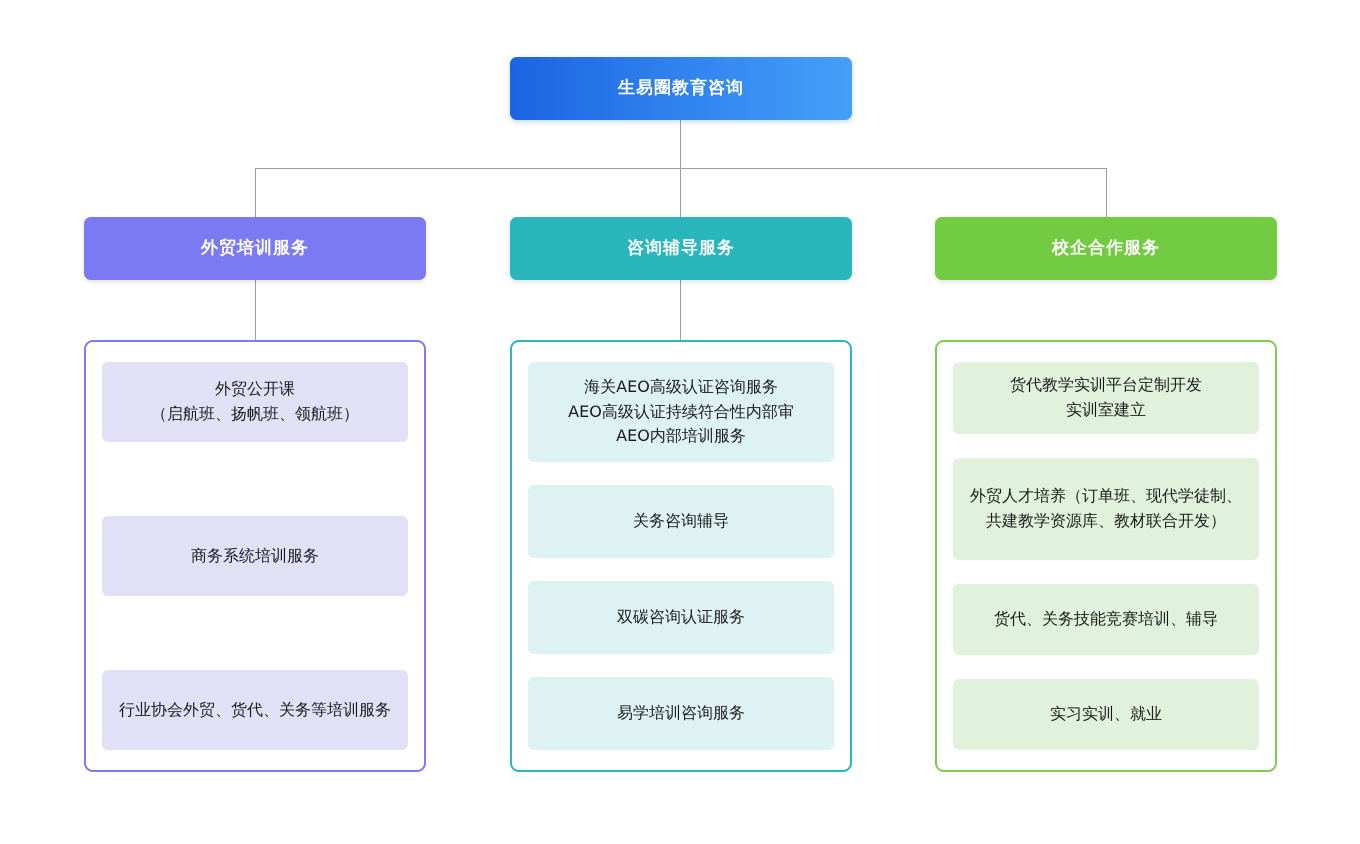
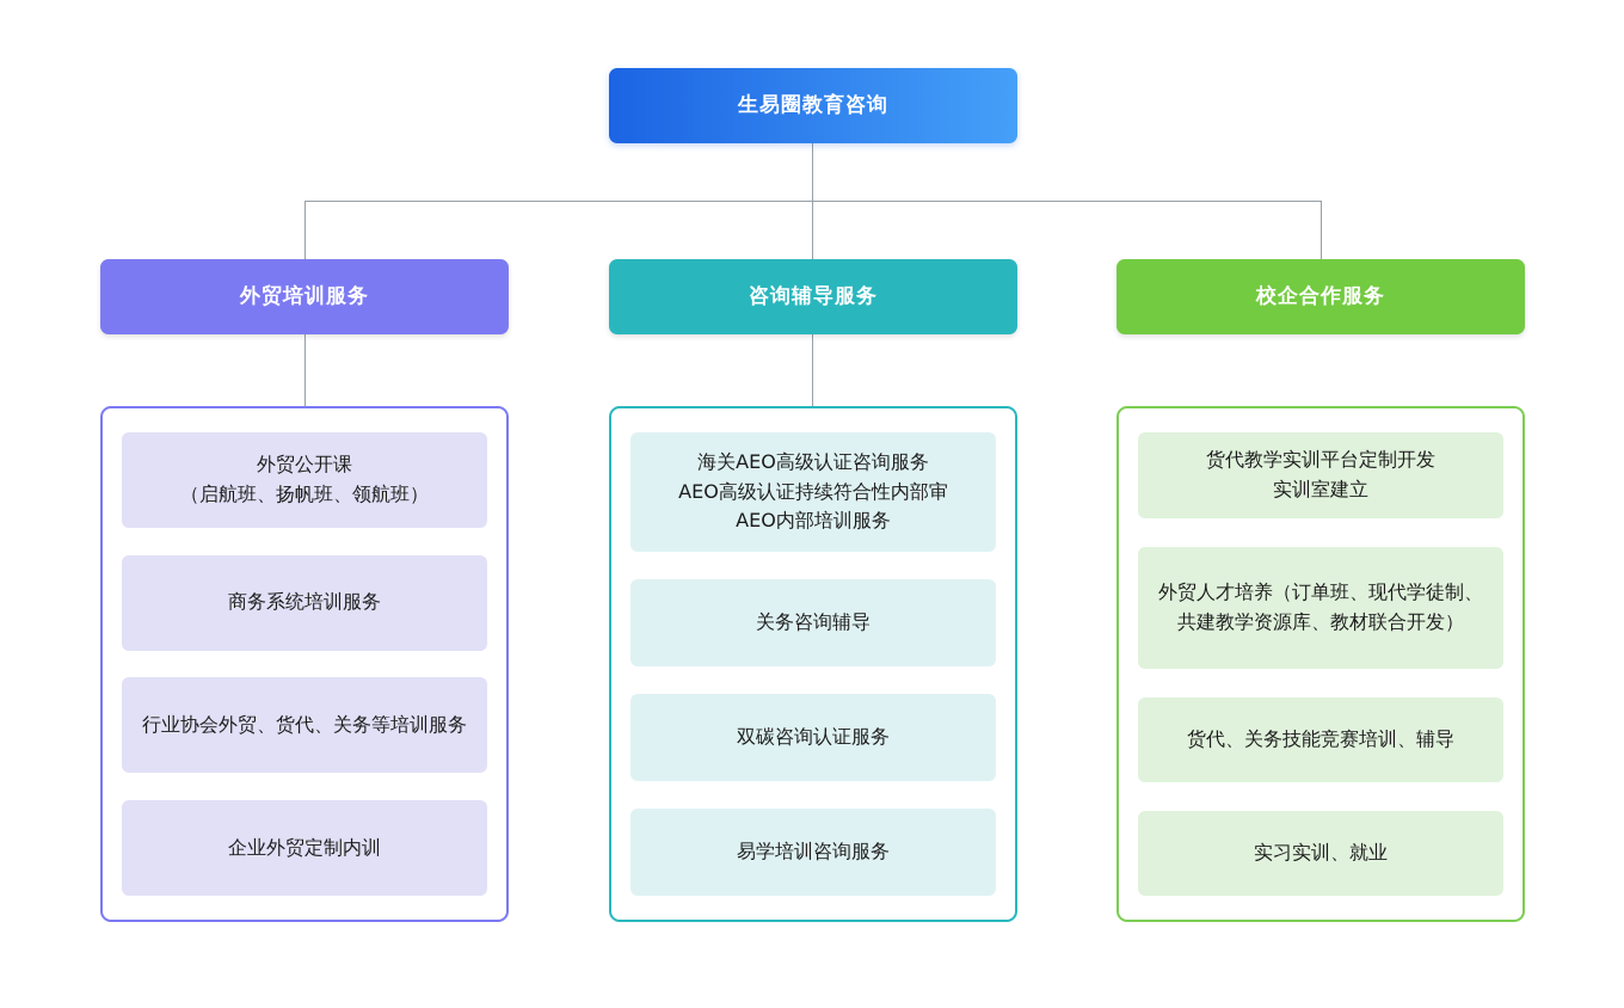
  生易圈教育咨询
  外贸培训服务
  外贸公开课
  （启航班、扬帆班、领航班）
  商务系统培训服务
  行业协会外贸、货代、关务等培训服务
+ 企业外贸定制内训
  咨询辅导服务
  海关AEO高级认证咨询服务
  AEO高级认证持续符合性内部审
  AEO内部培训服务
  关务咨询辅导
  双碳咨询认证服务
  易学培训咨询服务
  校企合作服务
  货代教学实训平台定制开发
  实训室建立
  外贸人才培养（订单班、现代学徒制、共建教学资源库、教材联合开发）
  货代、关务技能竞赛培训、辅导
  实习实训、就业
